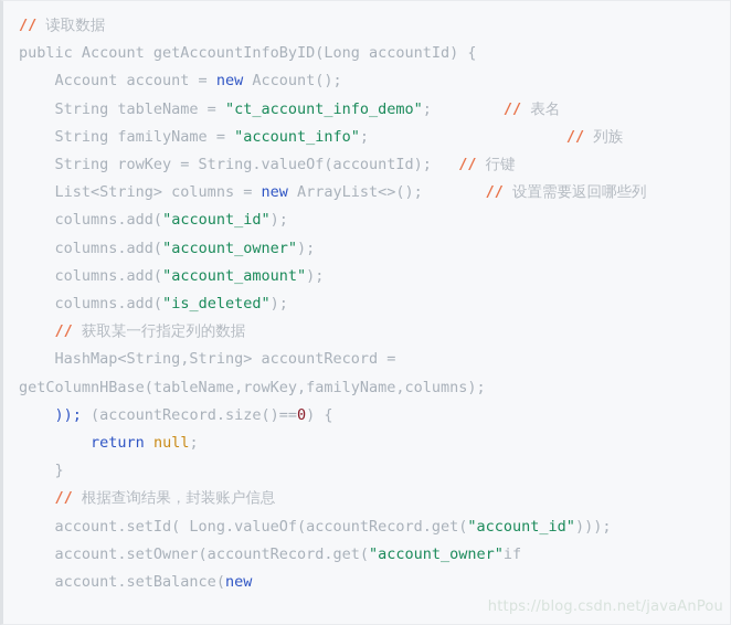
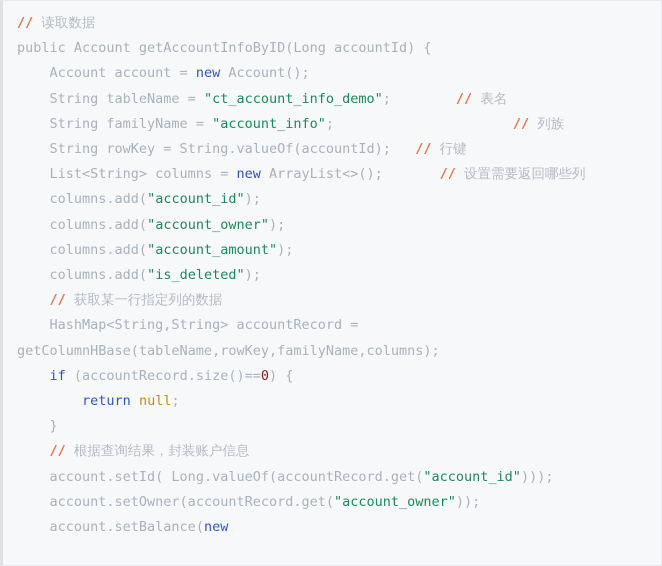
  // 读取数据
  public Account getAccountInfoByID(Long accountId) {
  Account account = new Account();
  String tableName = "ct_account_info_demo"; // 表名
  String familyName = "account_info"; // 列族
  String rowKey = String.valueOf(accountId); // 行键
  List<String> columns = new ArrayList<>(); // 设置需要返回哪些列
  columns.add("account_id");
  columns.add("account_owner");
  columns.add("account_amount");
  columns.add("is_deleted");
  // 获取某一行指定列的数据
  HashMap<String,String> accountRecord = getColumnHBase(tableName,rowKey,familyName,columns);
- )); (accountRecord.size()==0) {
+ if (accountRecord.size()==0) {
  return null;
  }
  // 根据查询结果，封装账户信息
  account.setId( Long.valueOf(accountRecord.get("account_id")));
- account.setOwner(accountRecord.get("account_owner"if
+ account.setOwner(accountRecord.get("account_owner"));
  account.setBalance(new
- https://blog.csdn.net/javaAnPou
